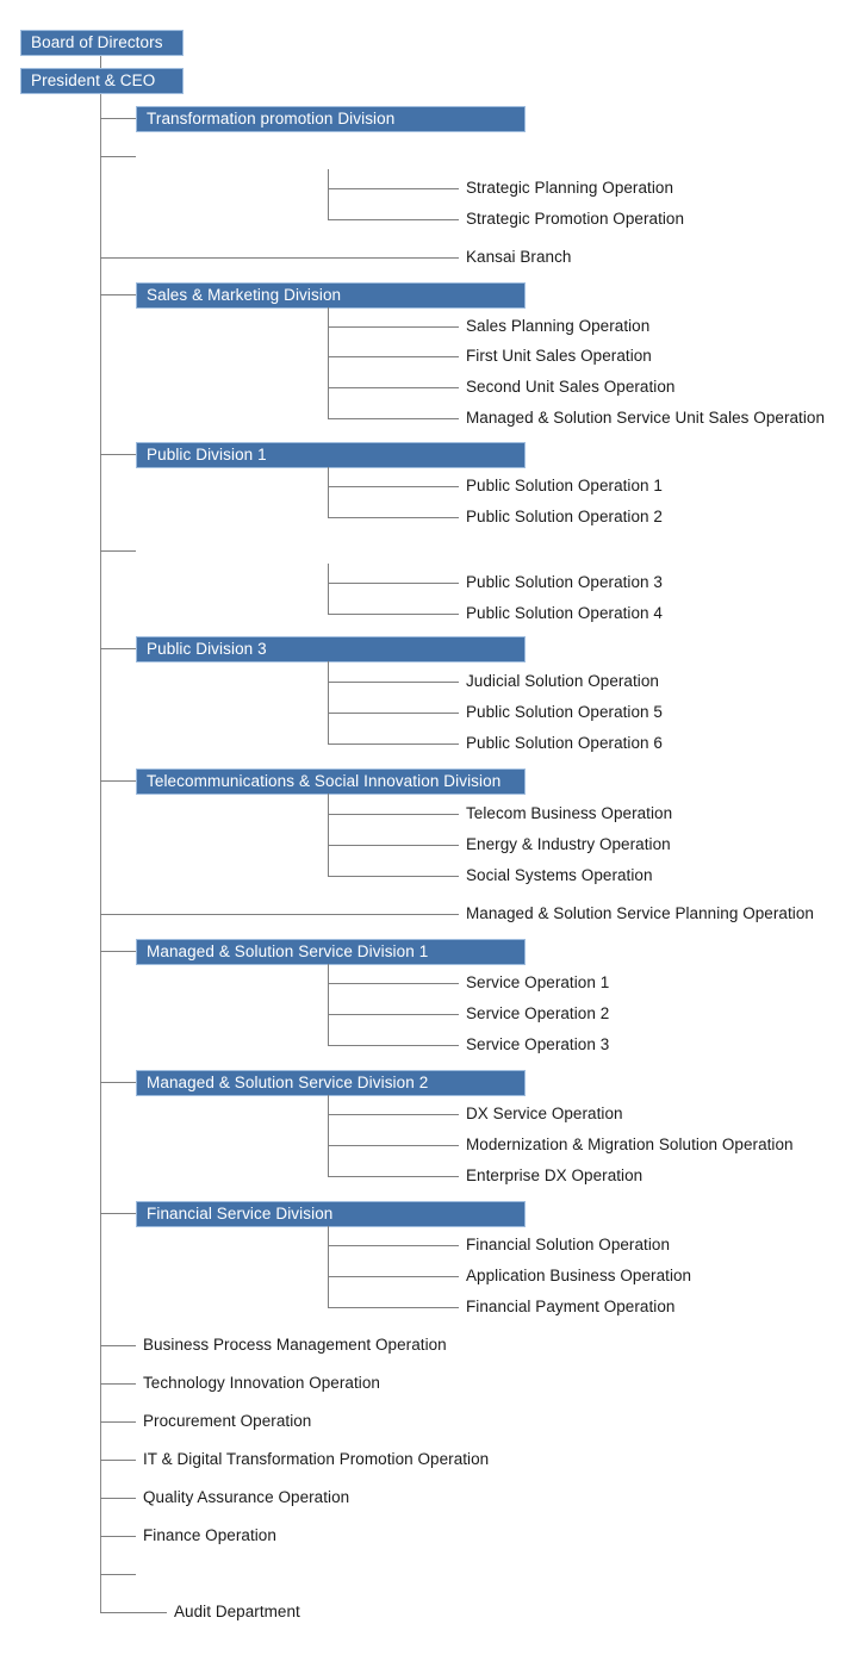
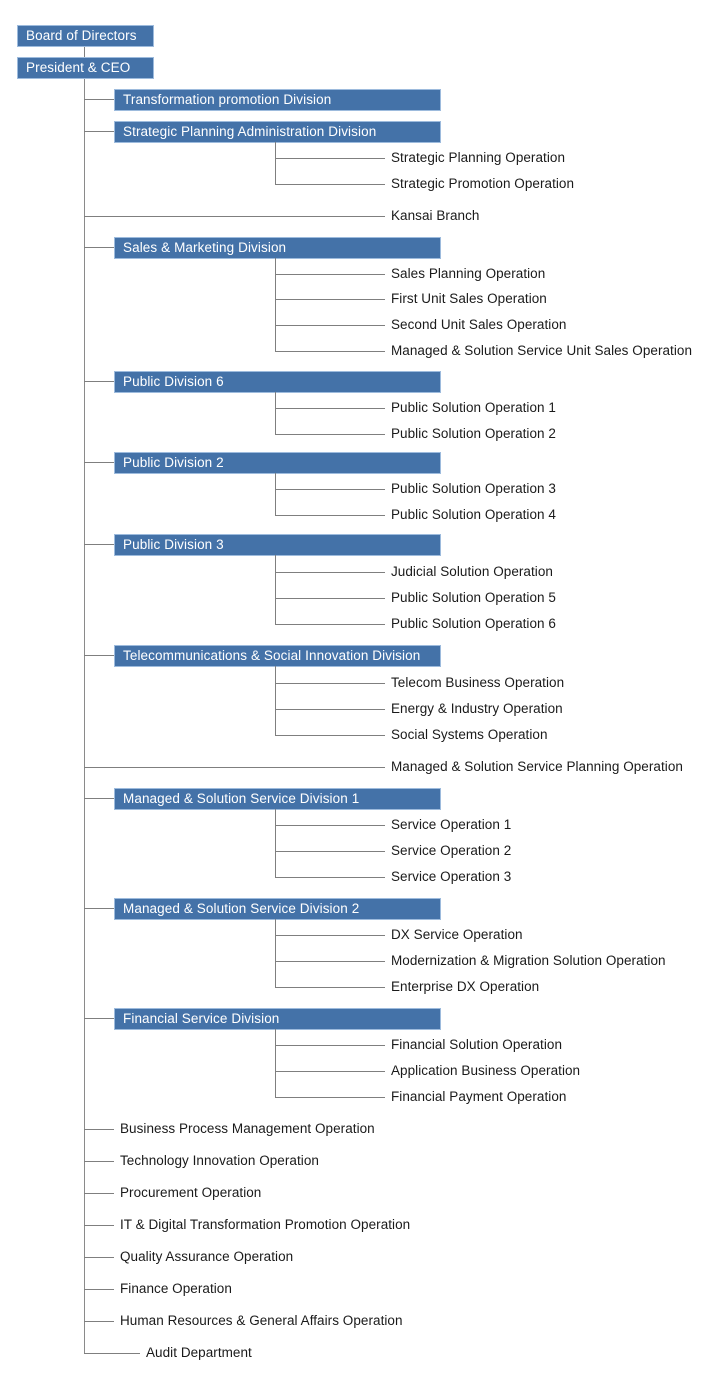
  Board of Directors
  President & CEO
  Transformation promotion Division
+ Strategic Planning Administration Division
  Strategic Planning Operation
  Strategic Promotion Operation
  Kansai Branch
  Sales & Marketing Division
  Sales Planning Operation
  First Unit Sales Operation
  Second Unit Sales Operation
  Managed & Solution Service Unit Sales Operation
- Public Division 1
+ Public Division 6
  Public Solution Operation 1
  Public Solution Operation 2
+ Public Division 2
  Public Solution Operation 3
  Public Solution Operation 4
  Public Division 3
  Judicial Solution Operation
  Public Solution Operation 5
  Public Solution Operation 6
  Telecommunications & Social Innovation Division
  Telecom Business Operation
  Energy & Industry Operation
  Social Systems Operation
  Managed & Solution Service Planning Operation
  Managed & Solution Service Division 1
  Service Operation 1
  Service Operation 2
  Service Operation 3
  Managed & Solution Service Division 2
  DX Service Operation
  Modernization & Migration Solution Operation
  Enterprise DX Operation
  Financial Service Division
  Financial Solution Operation
  Application Business Operation
  Financial Payment Operation
  Business Process Management Operation
  Technology Innovation Operation
  Procurement Operation
  IT & Digital Transformation Promotion Operation
  Quality Assurance Operation
  Finance Operation
+ Human Resources & General Affairs Operation
  Audit Department
